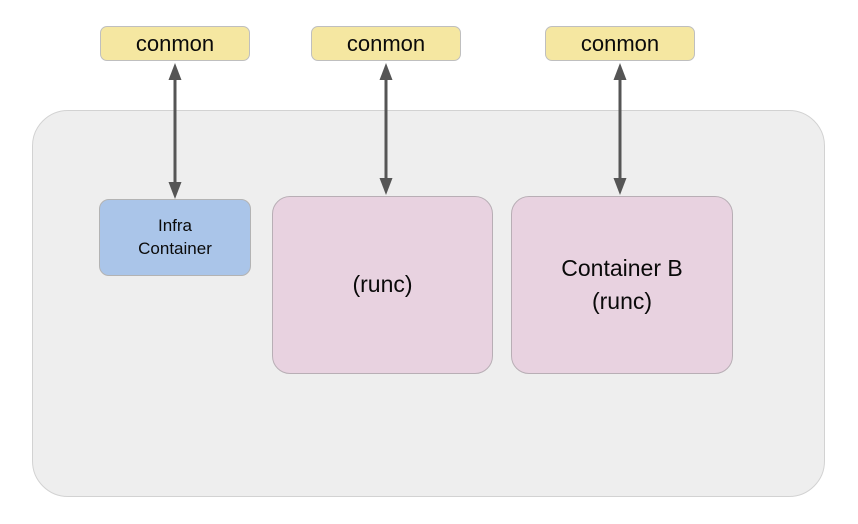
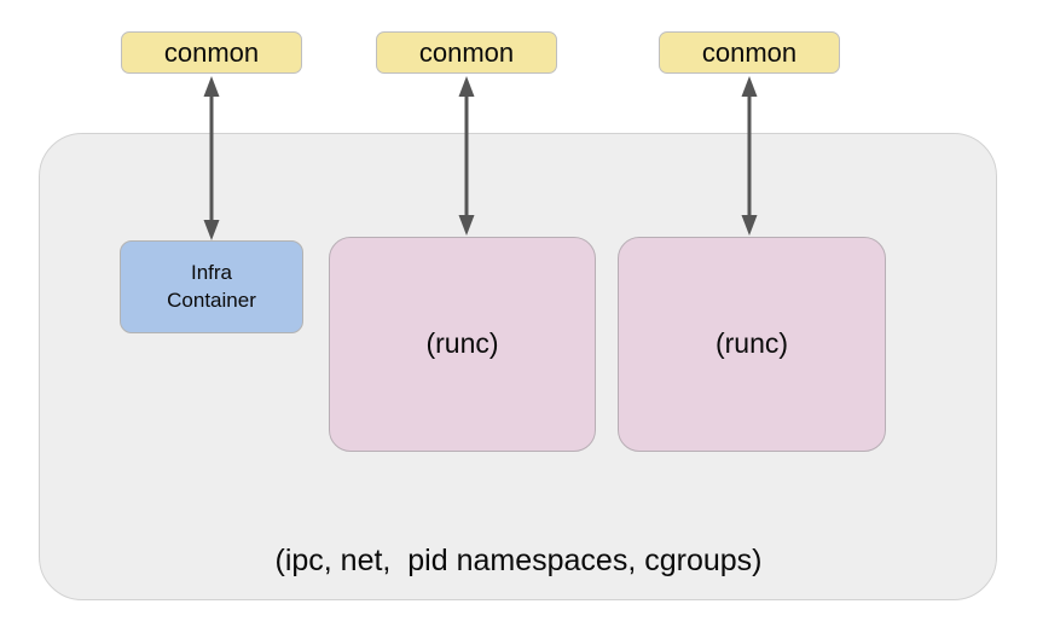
  conmon
  conmon
  conmon
  Infra
  Container
  (runc)
- Container B
  (runc)
+ (ipc, net, pid namespaces, cgroups)
